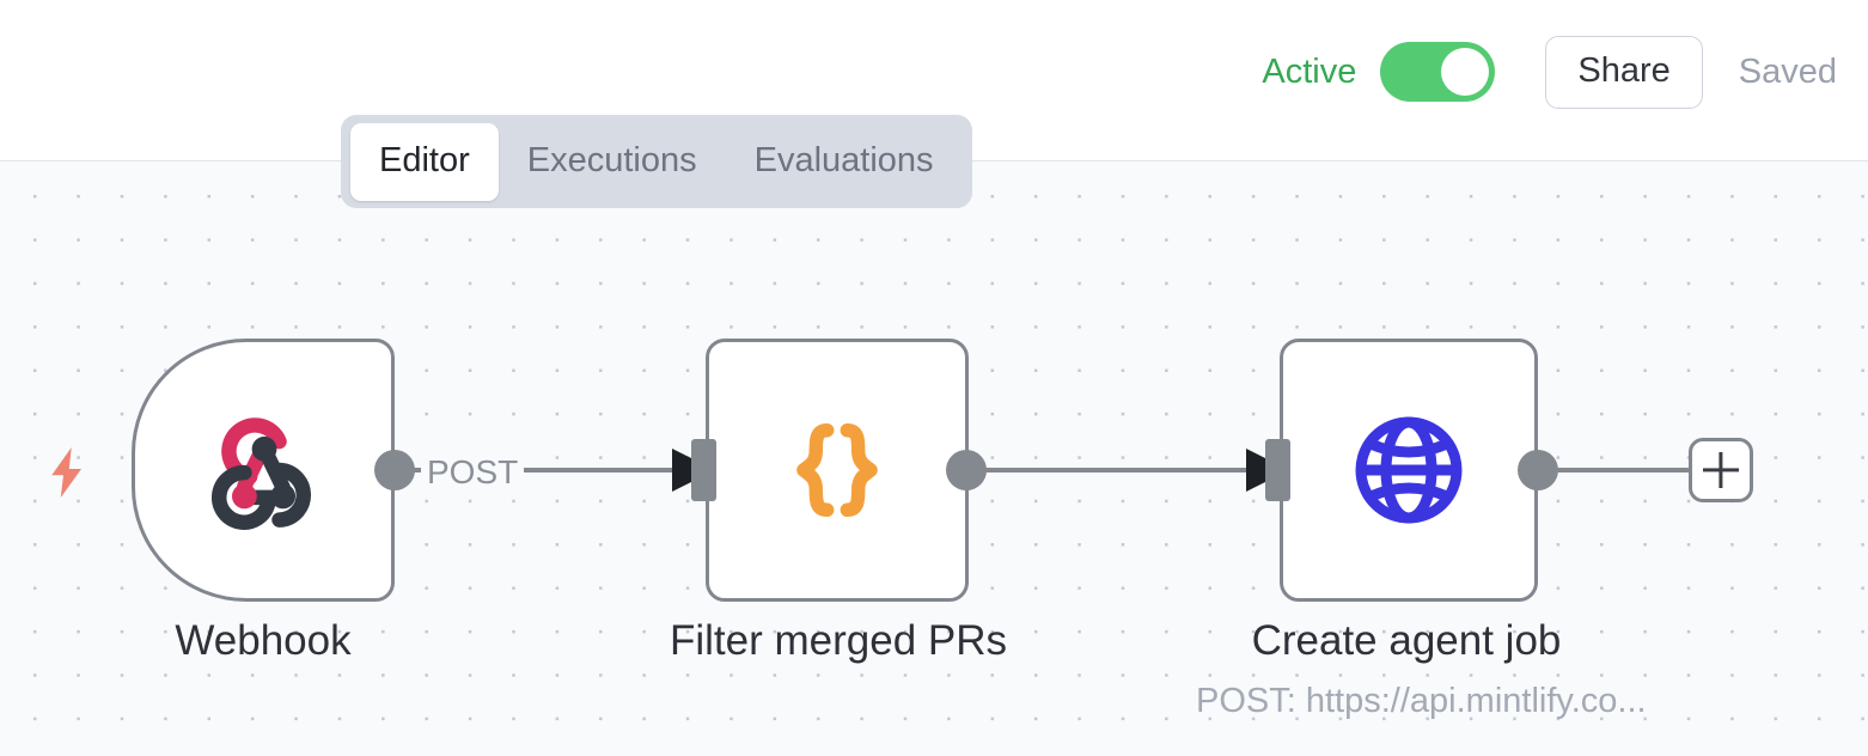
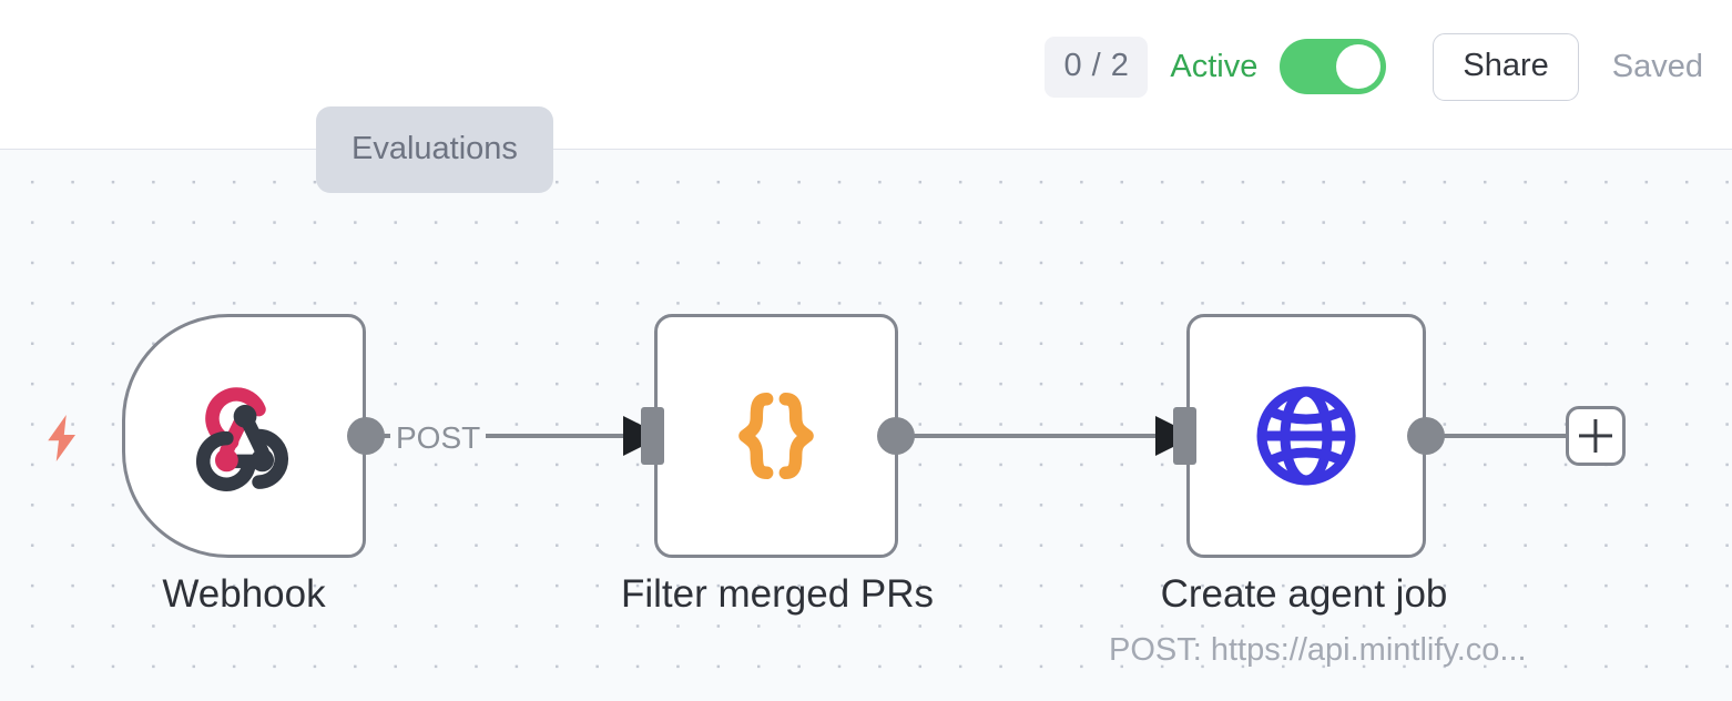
+ 0 / 2
  Active
  Share
  Saved
- Editor
- Executions
  Evaluations
  POST
  Webhook
  Filter merged PRs
  Create agent job
  POST: https://api.mintlify.co...
